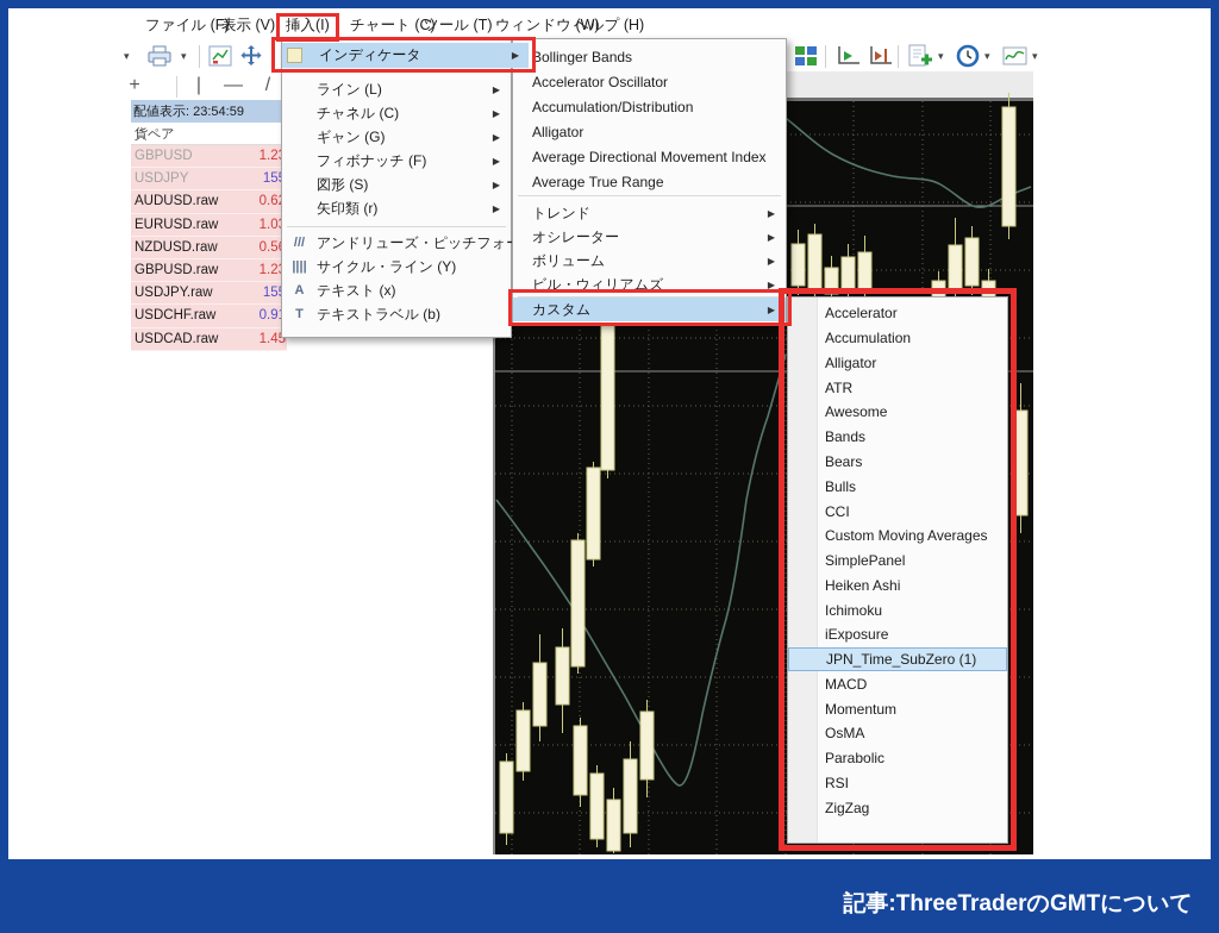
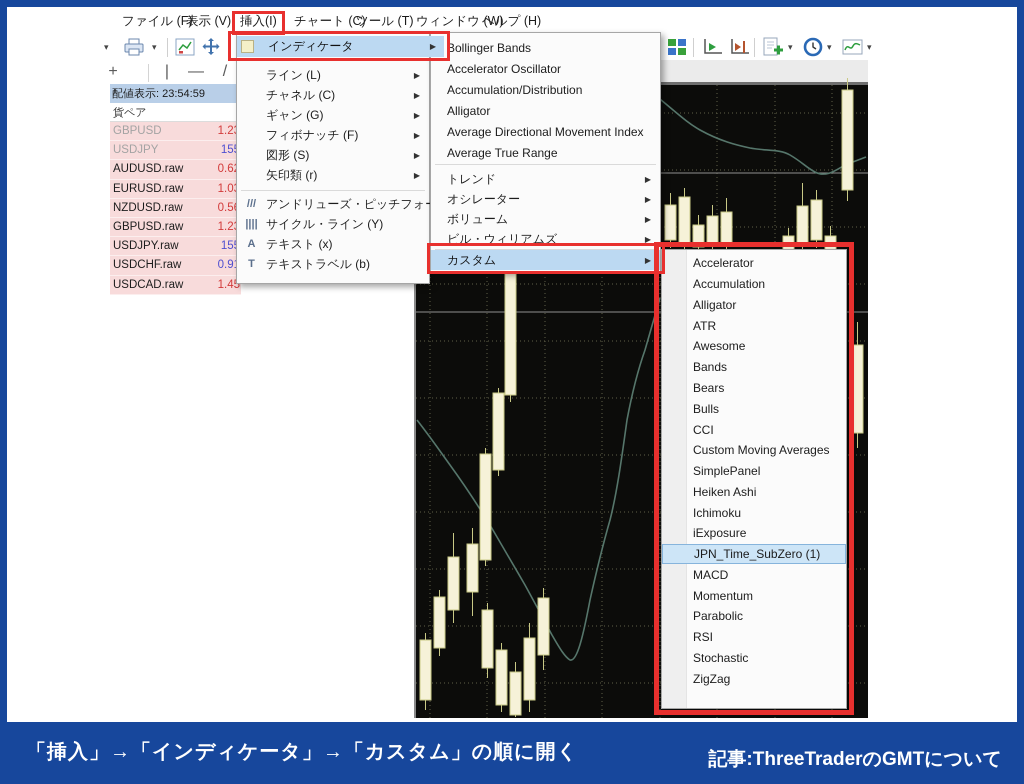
  ファイル (F)
  表示 (V)
  挿入(I)
  チャート (C)
  ツール (T)
  ウィンドウ (W)
  ヘルプ (H)
  ▾
  ▾
  ▾
  ▾
  ▾
  +
  |
  —
  /
  配値表示: 23:54:59
  貨ペア
  GBPUSD
  1.2
  USDJPY
  AUDUSD.raw
  0.6
  EURUSD.raw
  1.0
  NZDUSD.raw
  0.5
  GBPUSD.raw
  1.2
  USDJPY.raw
  USDCHF.raw
  0.9
  USDCAD.raw
  1.45
  ライン (L)
  ▶
  チャネル (C)
  ▶
  ギャン (G)
  ▶
  フィボナッチ (F)
  ▶
  図形 (S)
  ▶
  矢印類 (r)
  ▶
  ///
  アンドリューズ・ピッチフォ
  ||||
  サイクル・ライン (Y)
  A
  テキスト (x)
  T
  テキストラベル (b)
  インディケータ
  ▶
  Bollinger Bands
  Accelerator Oscillator
  Accumulation/Distribution
  Alligator
  Average Directional Movement Index
  Average True Range
  トレンド
  ▶
  オシレーター
  ▶
  ボリューム
  ▶
  ビル・ウィリアムズ
  ▶
  カスタム
  ▶
  Accelerator
  Accumulation
  Alligator
  ATR
  Awesome
  Bands
  Bears
  Bulls
  CCI
  Custom Moving Averages
  SimplePanel
  Heiken Ashi
  Ichimoku
  iExposure
  JPN_Time_SubZero (1)
  MACD
  Momentum
- OsMA
  Parabolic
  RSI
+ Stochastic
  ZigZag
+ 「挿入」→「インディケータ」→「カスタム」の順に開く
  記事:ThreeTraderのGMTについて
